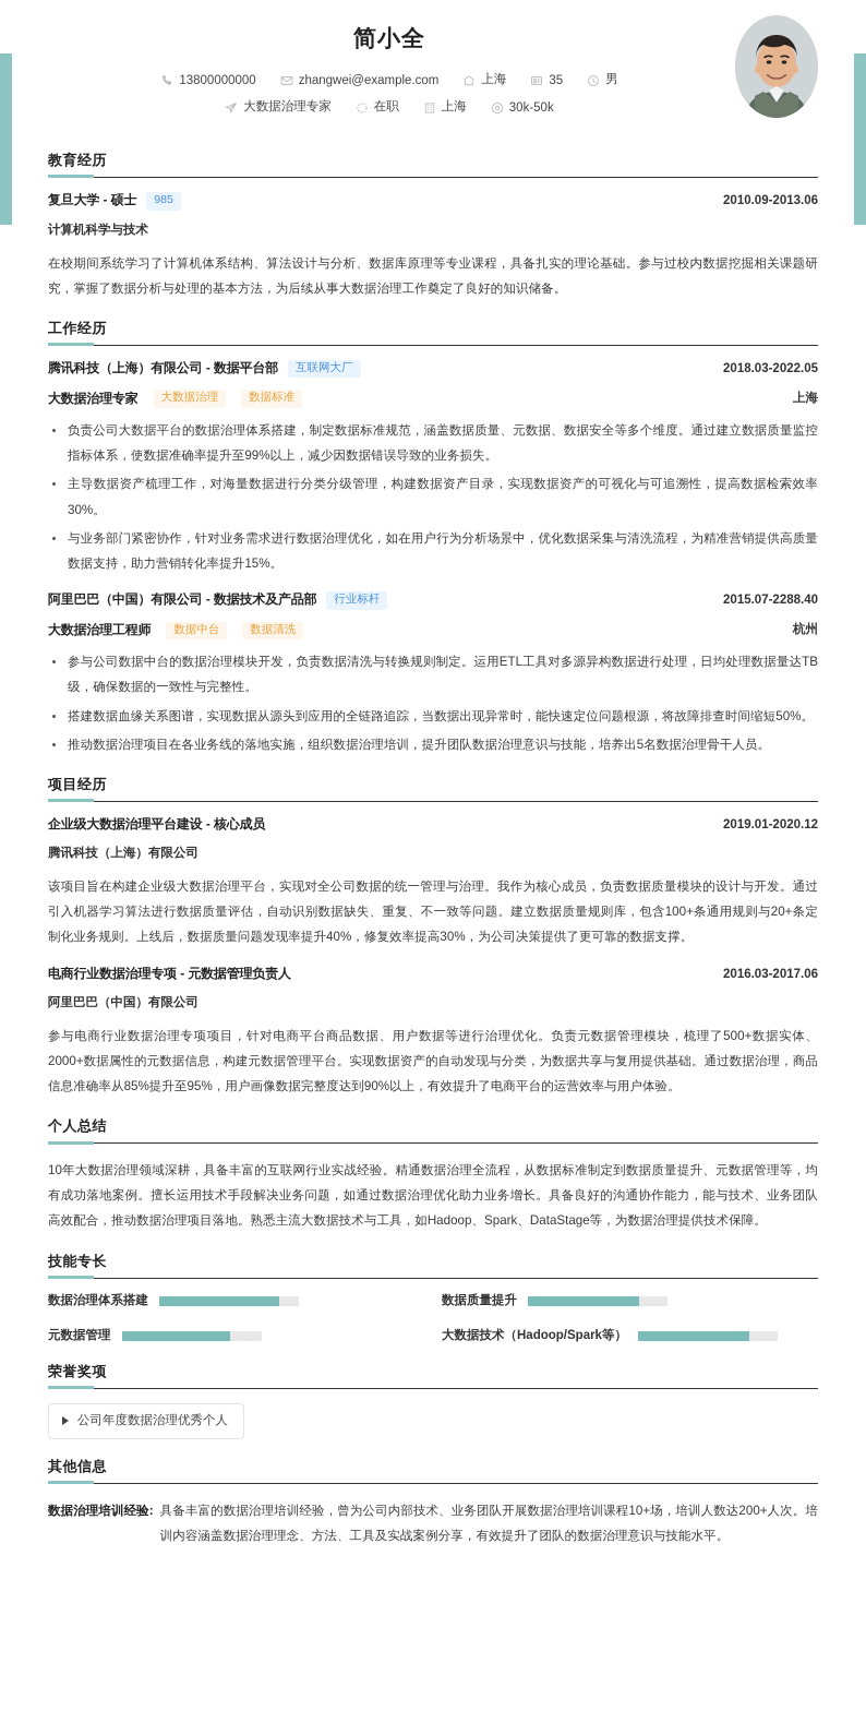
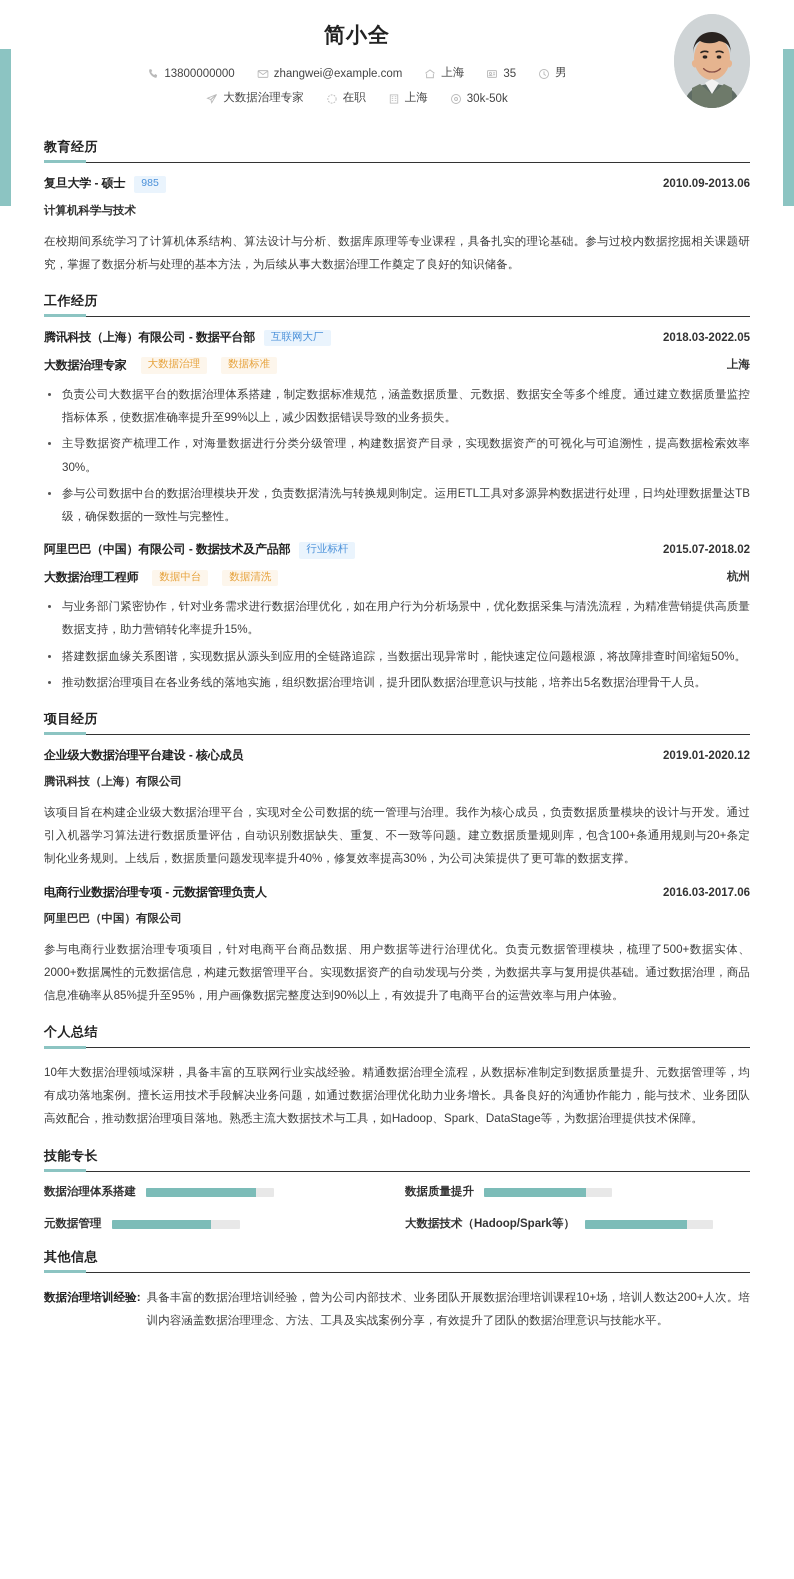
  简小全
  13800000000
  zhangwei@example.com
  上海
  35
  男
  大数据治理专家
  在职
  上海
  30k-50k
  教育经历
  复旦大学 - 硕士
  985
  2010.09-2013.06
  计算机科学与技术
  在校期间系统学习了计算机体系结构、算法设计与分析、数据库原理等专业课程，具备扎实的理论基础。参与过校内数据挖掘相关课题研究，掌握了数据分析与处理的基本方法，为后续从事大数据治理工作奠定了良好的知识储备。
  工作经历
  腾讯科技（上海）有限公司 - 数据平台部
  互联网大厂
  2018.03-2022.05
  大数据治理专家
  大数据治理
  数据标准
  上海
  负责公司大数据平台的数据治理体系搭建，制定数据标准规范，涵盖数据质量、元数据、数据安全等多个维度。通过建立数据质量监控指标体系，使数据准确率提升至99%以上，减少因数据错误导致的业务损失。
  主导数据资产梳理工作，对海量数据进行分类分级管理，构建数据资产目录，实现数据资产的可视化与可追溯性，提高数据检索效率30%。
- 与业务部门紧密协作，针对业务需求进行数据治理优化，如在用户行为分析场景中，优化数据采集与清洗流程，为精准营销提供高质量数据支持，助力营销转化率提升15%。
+ 参与公司数据中台的数据治理模块开发，负责数据清洗与转换规则制定。运用ETL工具对多源异构数据进行处理，日均处理数据量达TB级，确保数据的一致性与完整性。
  阿里巴巴（中国）有限公司 - 数据技术及产品部
  行业标杆
- 2015.07-2288.40
+ 2015.07-2018.02
  大数据治理工程师
  数据中台
  数据清洗
  杭州
- 参与公司数据中台的数据治理模块开发，负责数据清洗与转换规则制定。运用ETL工具对多源异构数据进行处理，日均处理数据量达TB级，确保数据的一致性与完整性。
+ 与业务部门紧密协作，针对业务需求进行数据治理优化，如在用户行为分析场景中，优化数据采集与清洗流程，为精准营销提供高质量数据支持，助力营销转化率提升15%。
  搭建数据血缘关系图谱，实现数据从源头到应用的全链路追踪，当数据出现异常时，能快速定位问题根源，将故障排查时间缩短50%。
  推动数据治理项目在各业务线的落地实施，组织数据治理培训，提升团队数据治理意识与技能，培养出5名数据治理骨干人员。
  项目经历
  企业级大数据治理平台建设 - 核心成员
  2019.01-2020.12
  腾讯科技（上海）有限公司
  该项目旨在构建企业级大数据治理平台，实现对全公司数据的统一管理与治理。我作为核心成员，负责数据质量模块的设计与开发。通过引入机器学习算法进行数据质量评估，自动识别数据缺失、重复、不一致等问题。建立数据质量规则库，包含100+条通用规则与20+条定制化业务规则。上线后，数据质量问题发现率提升40%，修复效率提高30%，为公司决策提供了更可靠的数据支撑。
  电商行业数据治理专项 - 元数据管理负责人
  2016.03-2017.06
  阿里巴巴（中国）有限公司
  参与电商行业数据治理专项项目，针对电商平台商品数据、用户数据等进行治理优化。负责元数据管理模块，梳理了500+数据实体、2000+数据属性的元数据信息，构建元数据管理平台。实现数据资产的自动发现与分类，为数据共享与复用提供基础。通过数据治理，商品信息准确率从85%提升至95%，用户画像数据完整度达到90%以上，有效提升了电商平台的运营效率与用户体验。
  个人总结
  10年大数据治理领域深耕，具备丰富的互联网行业实战经验。精通数据治理全流程，从数据标准制定到数据质量提升、元数据管理等，均有成功落地案例。擅长运用技术手段解决业务问题，如通过数据治理优化助力业务增长。具备良好的沟通协作能力，能与技术、业务团队高效配合，推动数据治理项目落地。熟悉主流大数据技术与工具，如Hadoop、Spark、DataStage等，为数据治理提供技术保障。
  技能专长
  数据治理体系搭建
  数据质量提升
  元数据管理
  大数据技术（Hadoop/Spark等）
- 荣誉奖项
- 公司年度数据治理优秀个人
  其他信息
  数据治理培训经验:
  具备丰富的数据治理培训经验，曾为公司内部技术、业务团队开展数据治理培训课程10+场，培训人数达200+人次。培训内容涵盖数据治理理念、方法、工具及实战案例分享，有效提升了团队的数据治理意识与技能水平。
